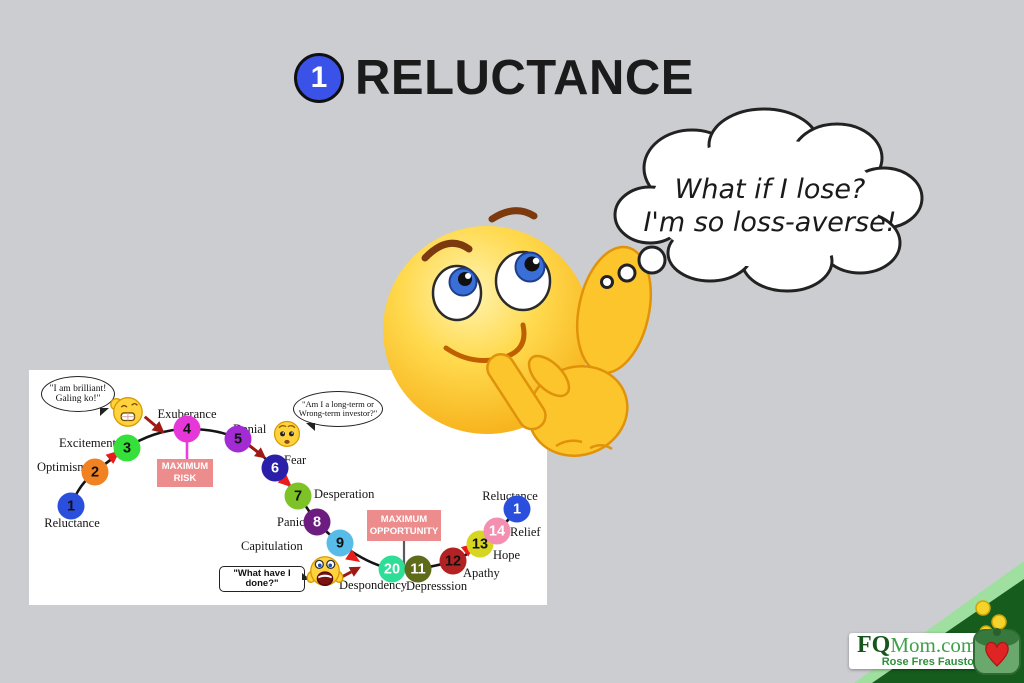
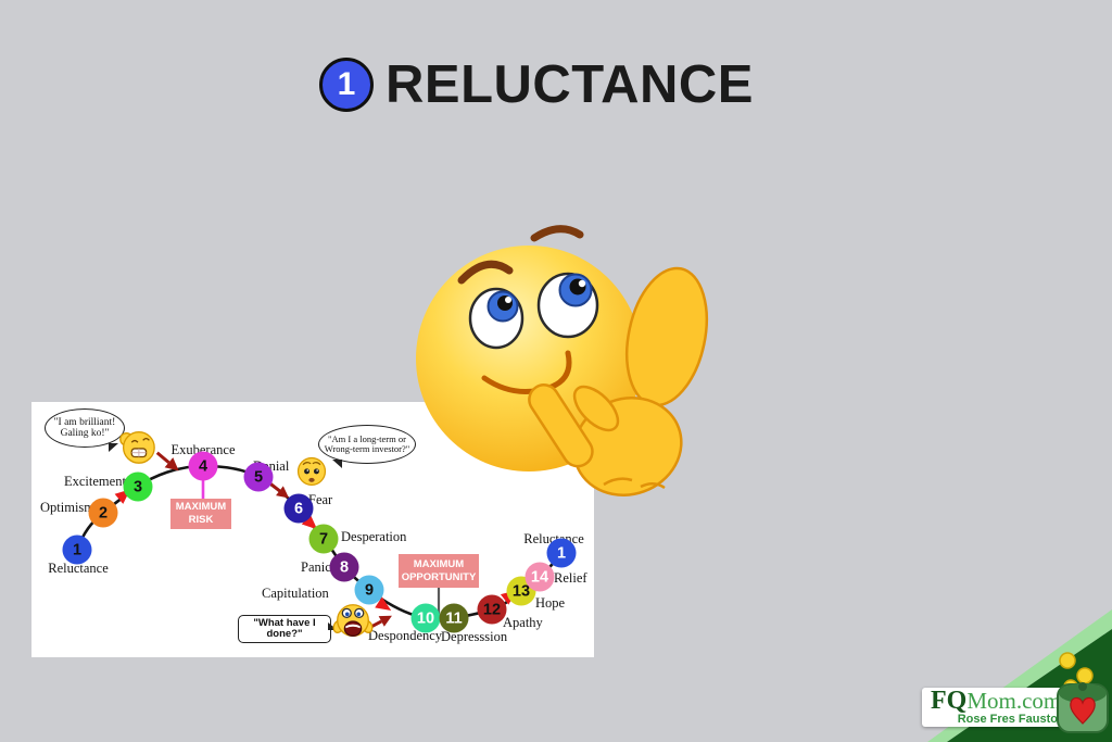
  1
  RELUCTANCE
- What if I lose?
- I'm so loss-averse!
  MAXIMUM
  RISK
  MAXIMUM
  OPPORTUNITY
  1
  2
  3
  4
  5
  6
  7
  8
  9
- 20
+ 10
  11
  12
  13
  14
  1
  Reluctance
  Optimis
  Excitemen
  Exuberance
  Fear
  Desperation
  Panic
  Capitulation
  Despondency
  Depresssion
  Apathy
  Hope
  Relief
  Relucnce
  "I am brilliant!
  Galing ko!"
  "Am I a long-term or
  Wrong-term investor?"
  "What have I done?"
  FQMom.com
  Rose Fres Fausto
